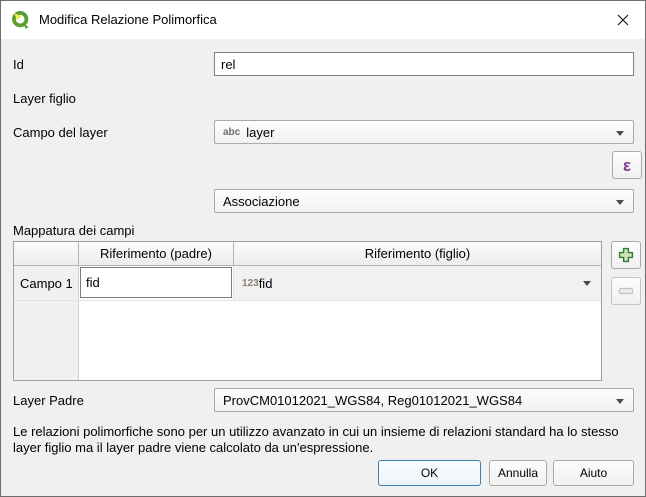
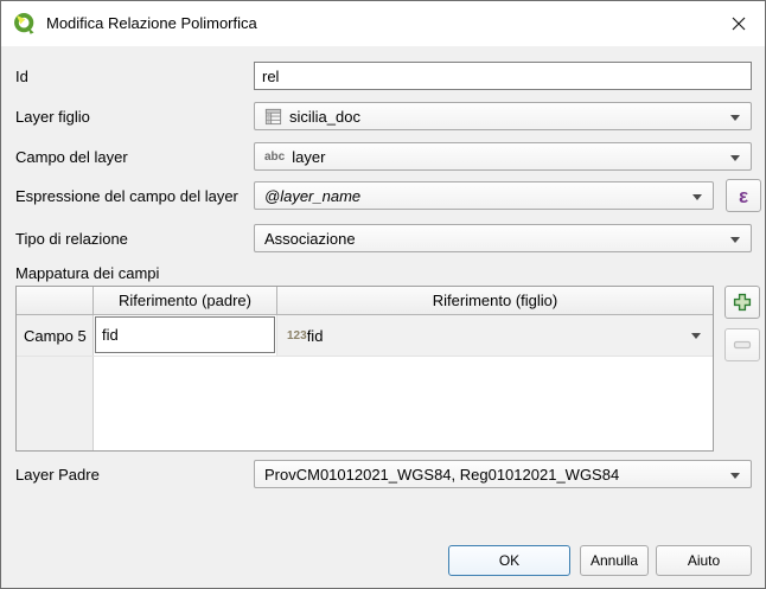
  Modifica Relazione Polimorfica
  Id
  rel
  Layer figlio
+ sicilia_doc
  Campo del layer
  abc
  layer
+ Espressione del campo del layer
+ @layer_name
  ε
+ Tipo di relazione
  Associazione
  Mappatura dei campi
  Riferimento (padre)
  Riferimento (figlio)
- Campo 1
+ Campo 5
  fid
  123
  fid
  Layer Padre
  ProvCM01012021_WGS84, Reg01012021_WGS84
- Le relazioni polimorfiche sono per un utilizzo avanzato in cui un insieme di relazioni standard ha lo stesso layer figlio ma il layer padre viene calcolato da un'espressione.
  OK
  Annulla
  Aiuto
